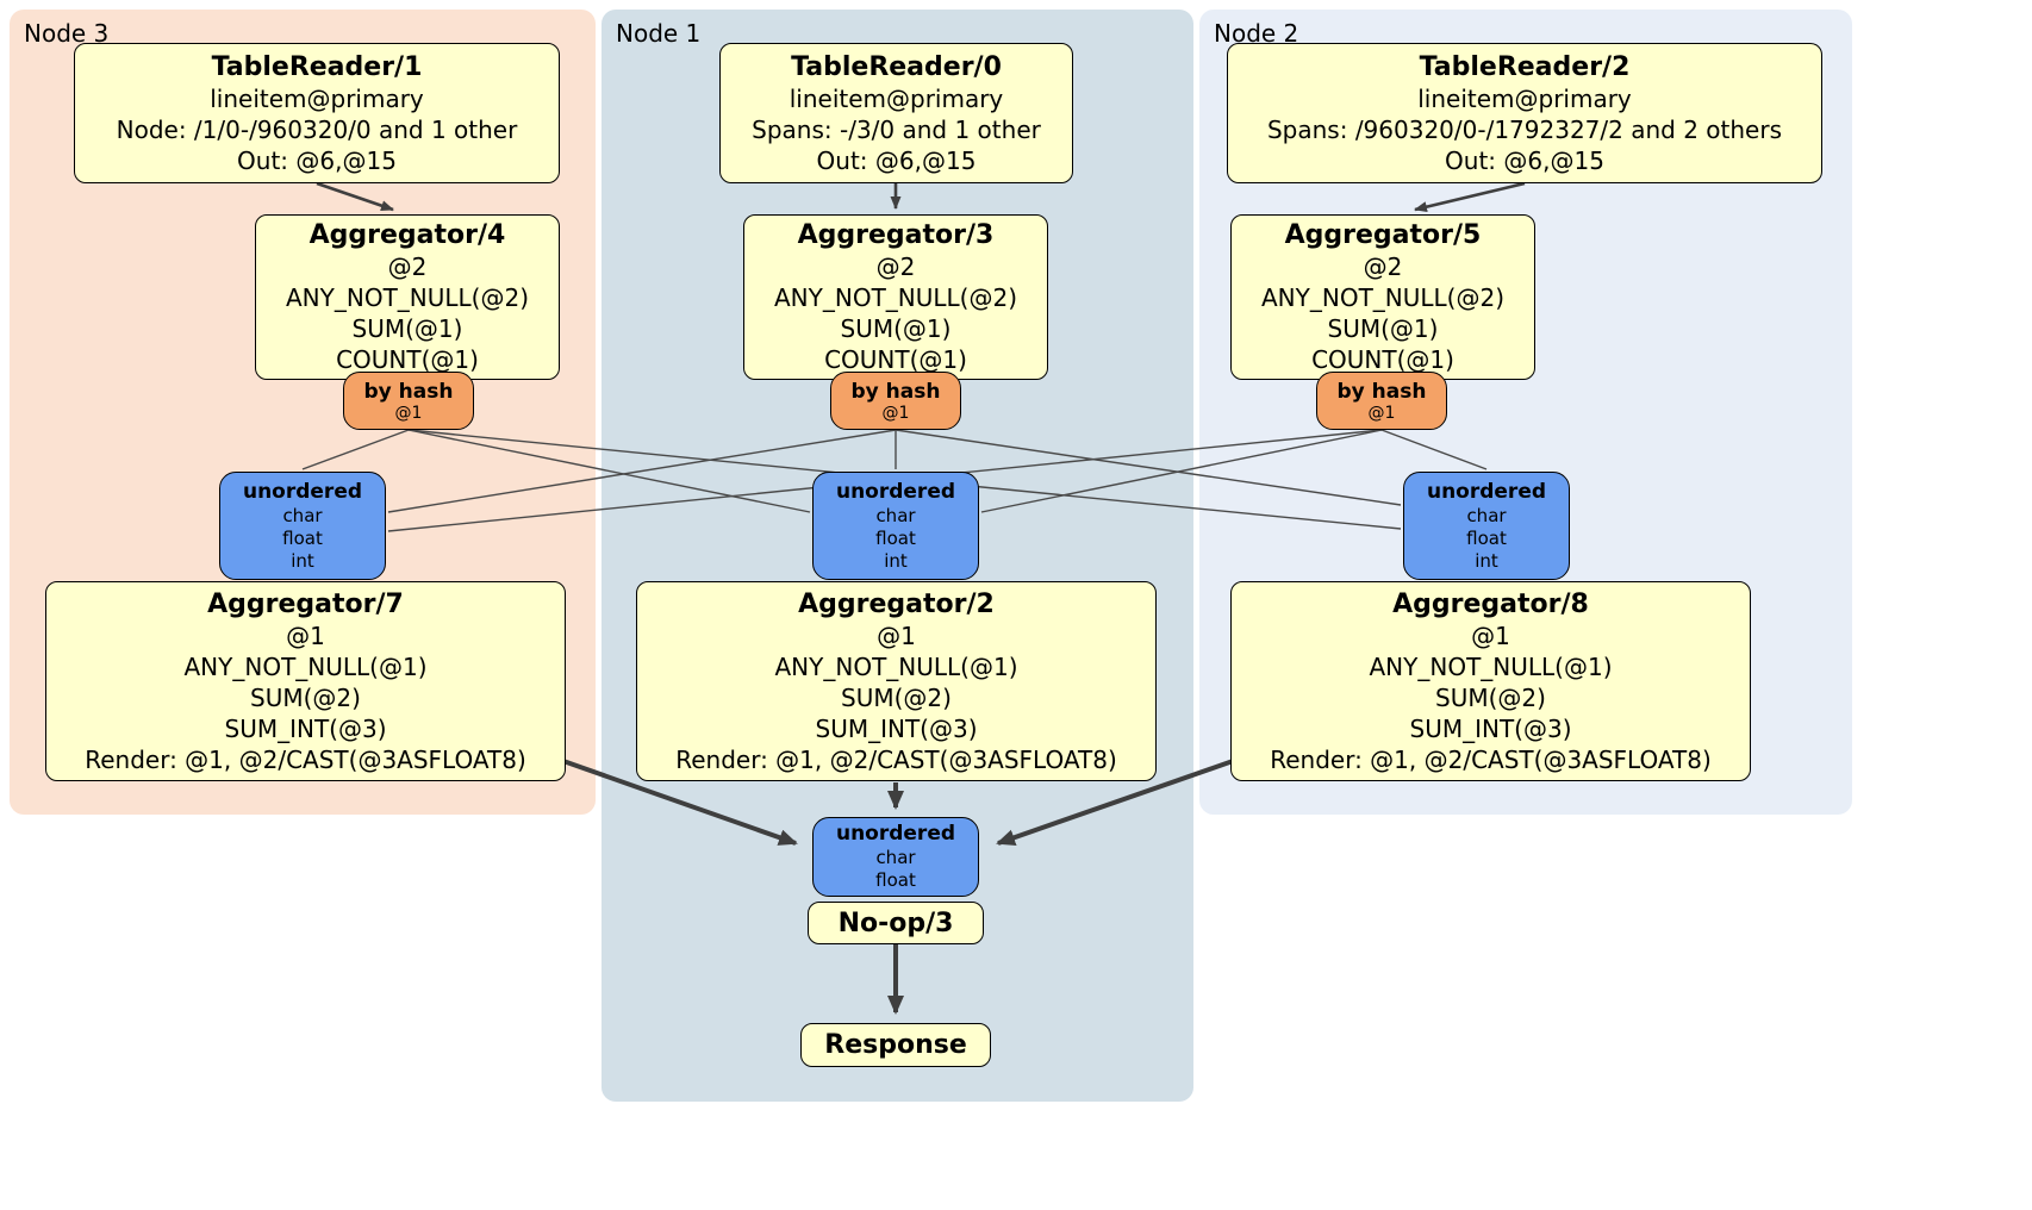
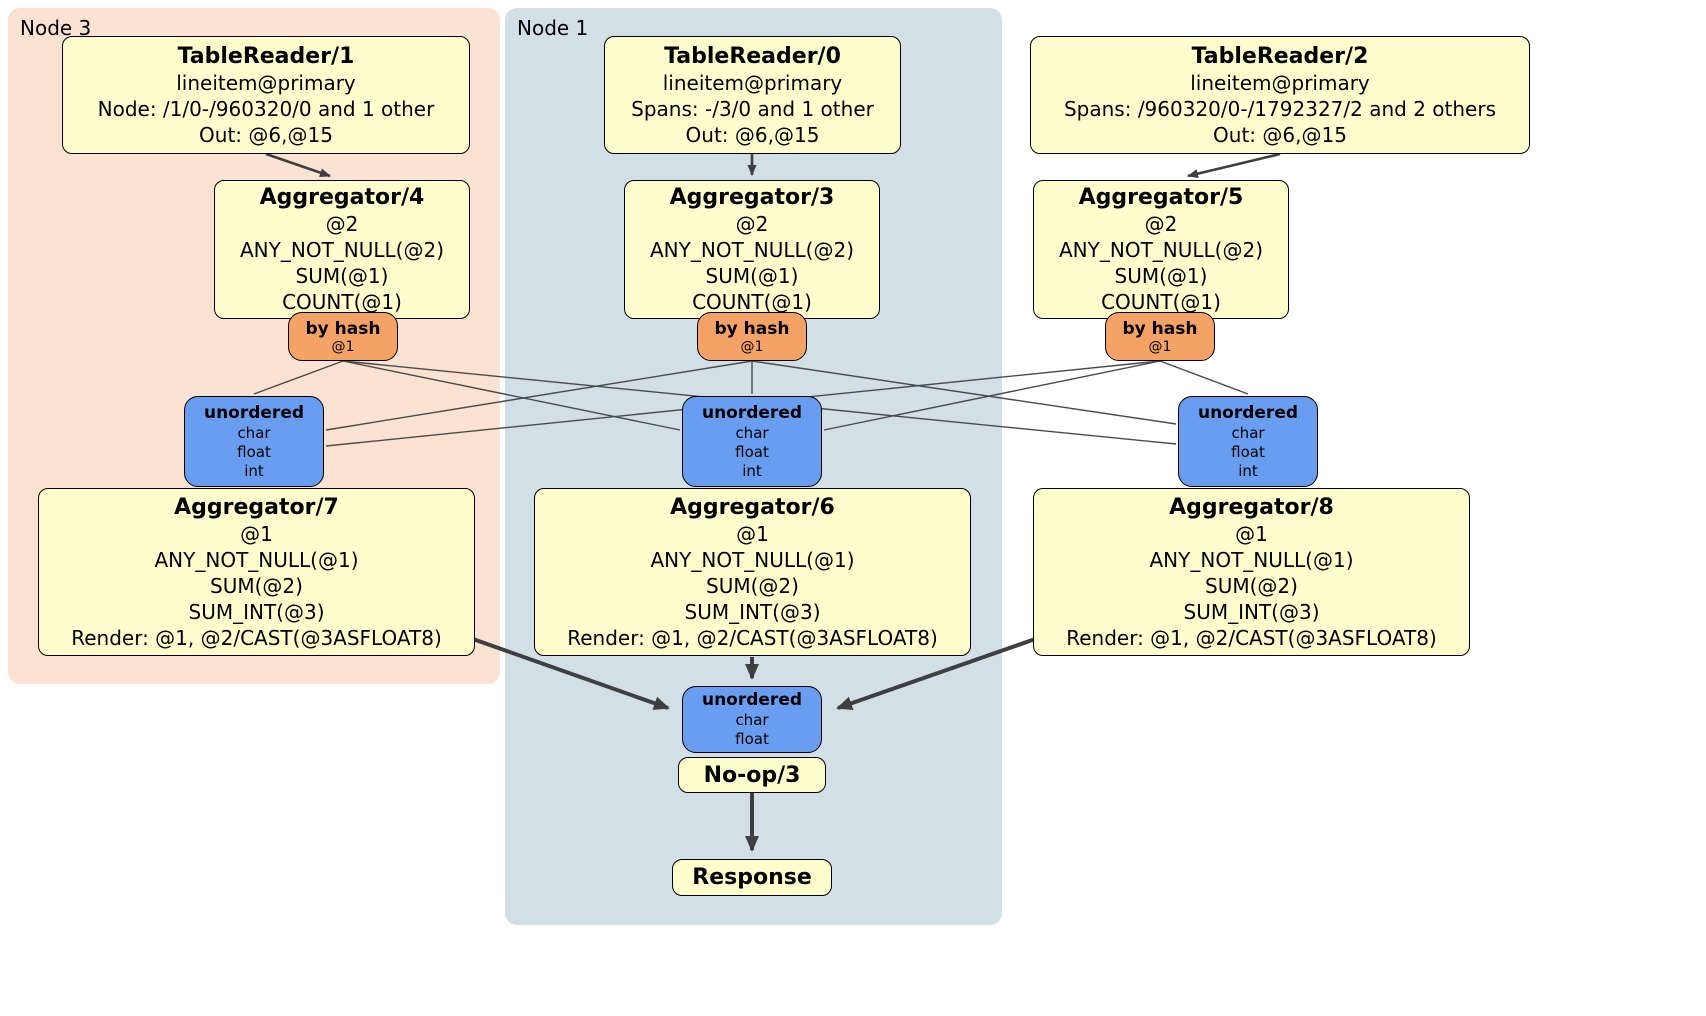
  Node 3
  Node 1
- Node 2
  TableReader/1
  lineitem@primary
  Node: /1/0-/960320/0 and 1 other
  Out: @6,@15
  Aggregator/4
  @2
  ANY_NOT_NULL(@2)
  SUM(@1)
  COUNT(@1)
  by hash
  @1
  unordered
  char
  float
  int
  Aggregator/7
  @1
  ANY_NOT_NULL(@1)
  SUM(@2)
  SUM_INT(@3)
  Render: @1, @2/CAST(@3ASFLOAT8)
  TableReader/0
  lineitem@primary
  Spans: -/3/0 and 1 other
  Out: @6,@15
  Aggregator/3
  @2
  ANY_NOT_NULL(@2)
  SUM(@1)
  COUNT(@1)
  by hash
  @1
  unordered
  char
  float
  int
- Aggregator/2
+ Aggregator/6
  @1
  ANY_NOT_NULL(@1)
  SUM(@2)
  SUM_INT(@3)
  Render: @1, @2/CAST(@3ASFLOAT8)
  unordered
  char
  float
  No-op/3
  Response
  TableReader/2
  lineitem@primary
  Spans: /960320/0-/1792327/2 and 2 others
  Out: @6,@15
  Aggregator/5
  @2
  ANY_NOT_NULL(@2)
  SUM(@1)
  COUNT(@1)
  by hash
  @1
  unordered
  char
  float
  int
  Aggregator/8
  @1
  ANY_NOT_NULL(@1)
  SUM(@2)
  SUM_INT(@3)
  Render: @1, @2/CAST(@3ASFLOAT8)
